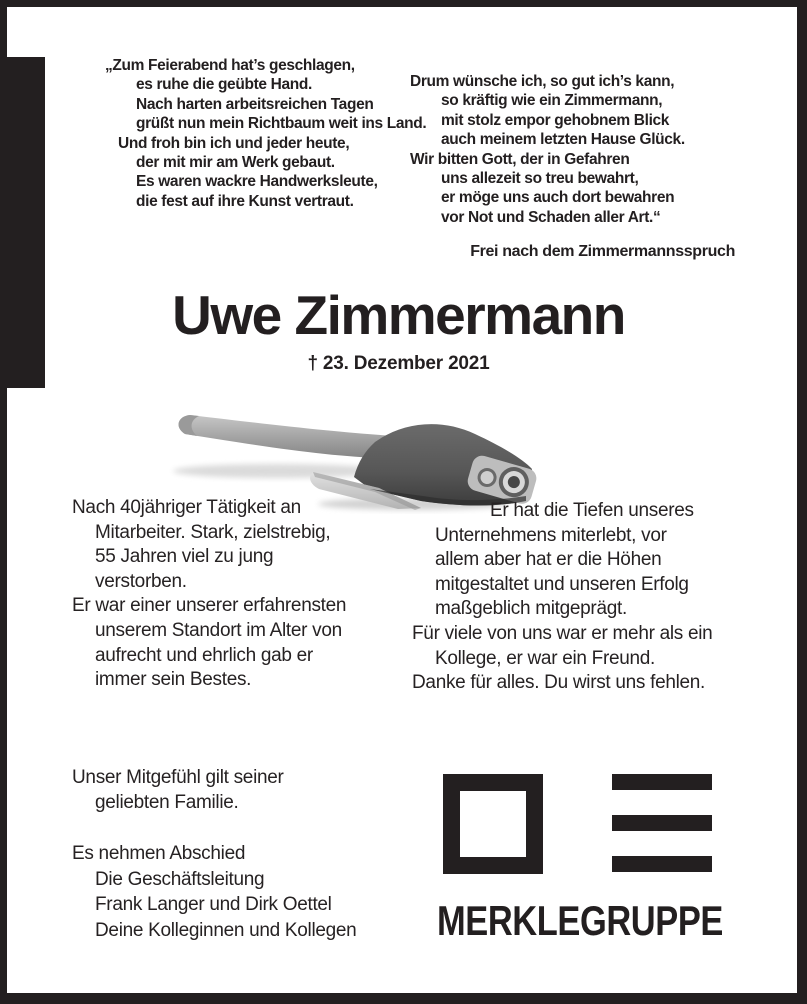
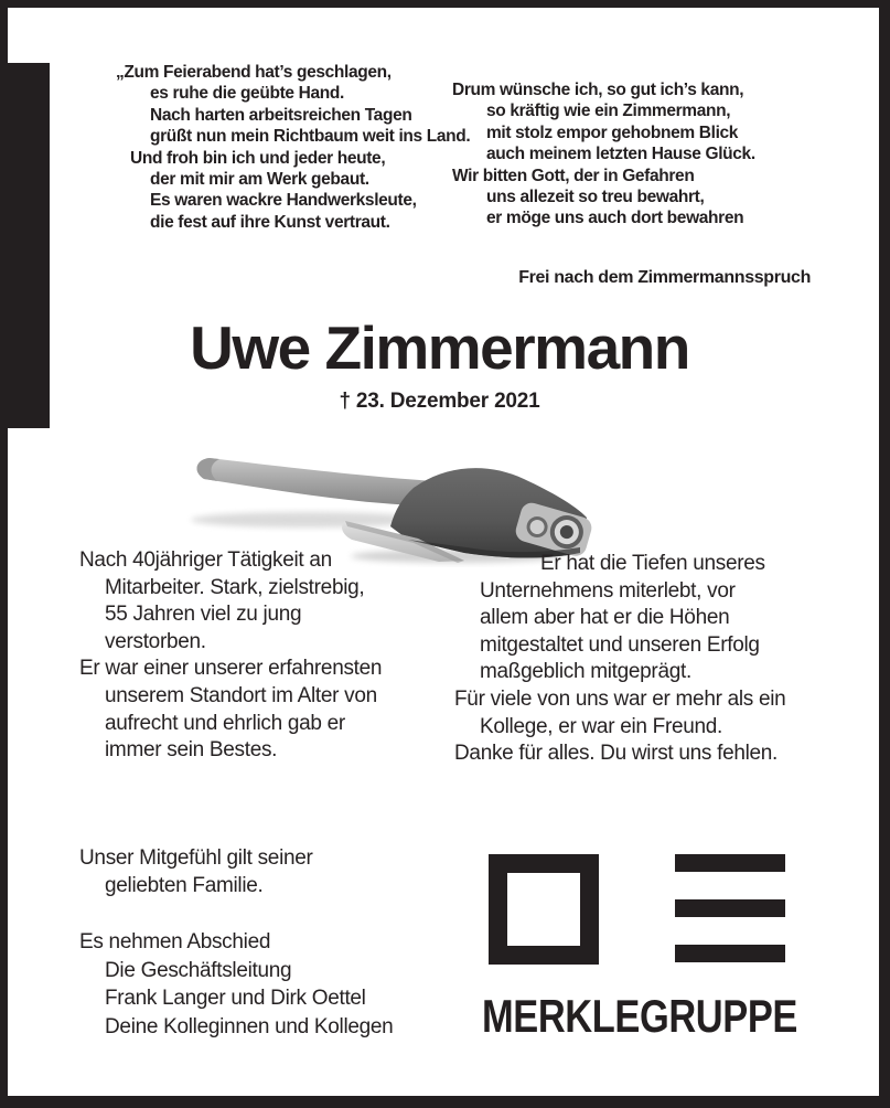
  „Zum Feierabend hat’s geschlagen,
  es ruhe die geübte Hand.
  Nach harten arbeitsreichen Tagen
  grüßt nun mein Richtbaum weit ins Land.
  Und froh bin ich und jeder heute,
  der mit mir am Werk gebaut.
  Es waren wackre Handwerksleute,
  die fest auf ihre Kunst vertraut.
  Drum wünsche ich, so gut ich’s kann,
  so kräftig wie ein Zimmermann,
  mit stolz empor gehobnem Blick
  auch meinem letzten Hause Glück.
  Wir bitten Gott, der in Gefahren
  uns allezeit so treu bewahrt,
  er möge uns auch dort bewahren
- vor Not und Schaden aller Art.“
  Frei nach dem Zimmermannsspruch
  Uwe Zimmermann
  † 23. Dezember 2021
  Nach 40jähriger Tätigkeit an
  Mitarbeiter. Stark, zielstrebig,
  55 Jahren viel zu jung
  verstorben.
  Er war einer unserer erfahrensten
  unserem Standort im Alter von
  aufrecht und ehrlich gab er
  immer sein Bestes.
  Er hat die Tiefen unseres
  Unternehmens miterlebt, vor
  allem aber hat er die Höhen
  mitgestaltet und unseren Erfolg
  maßgeblich mitgeprägt.
  Für viele von uns war er mehr als ein
  Kollege, er war ein Freund.
  Danke für alles. Du wirst uns fehlen.
  Unser Mitgefühl gilt seiner
  geliebten Familie.
  Es nehmen Abschied
  Die Geschäftsleitung
  Frank Langer und Dirk Oettel
  Deine Kolleginnen und Kollegen
  MERKLEGRUPPE
